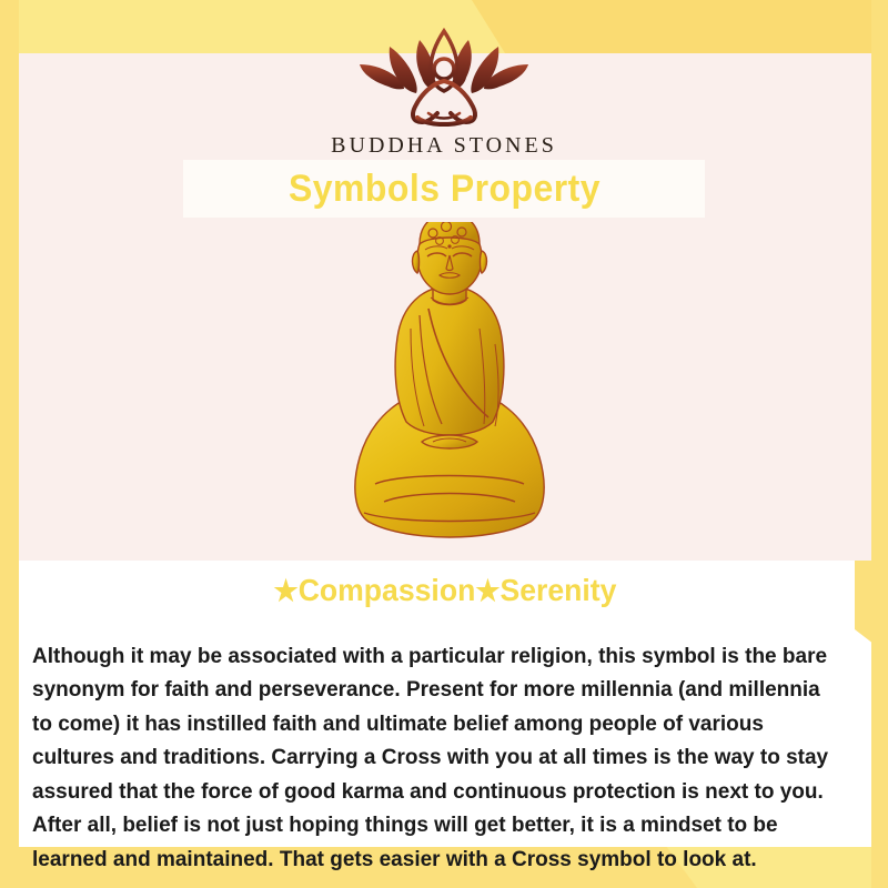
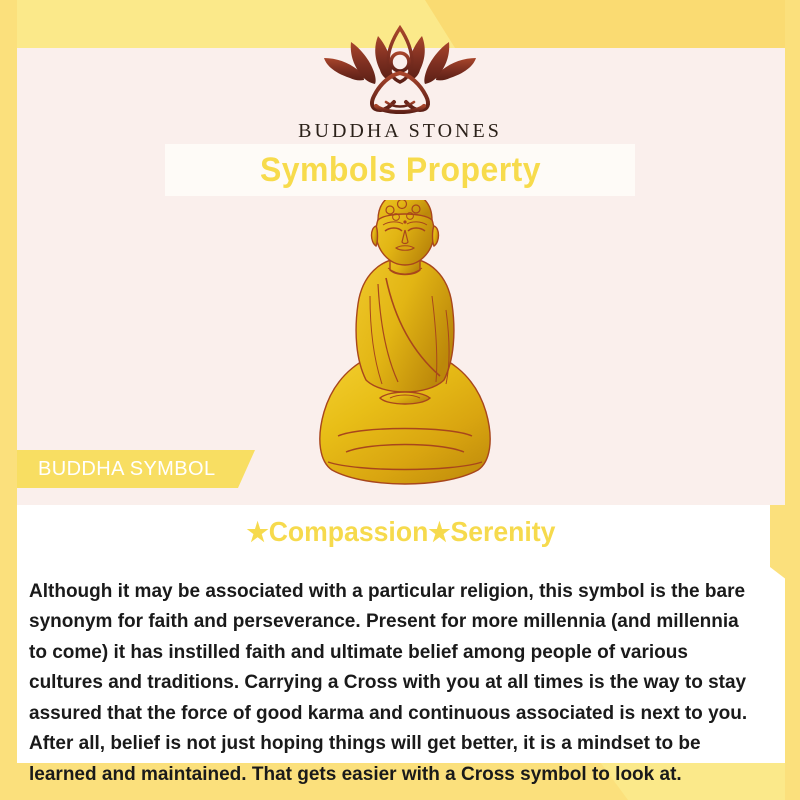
  BUDDHA STONES
  Symbols Property
+ BUDDHA SYMBOL
  ★Compassion★Serenity
- Although it may be associated with a particular religion, this symbol is the bare synonym for faith and perseverance. Present for more millennia (and millennia to come) it has instilled faith and ultimate belief among people of various cultures and traditions. Carrying a Cross with you at all times is the way to stay assured that the force of good karma and continuous protection is next to you. After all, belief is not just hoping things will get better, it is a mindset to be learned and maintained. That gets easier with a Cross symbol to look at.
+ Although it may be associated with a particular religion, this symbol is the bare synonym for faith and perseverance. Present for more millennia (and millennia to come) it has instilled faith and ultimate belief among people of various cultures and traditions. Carrying a Cross with you at all times is the way to stay assured that the force of good karma and continuous associated is next to you. After all, belief is not just hoping things will get better, it is a mindset to be learned and maintained. That gets easier with a Cross symbol to look at.
